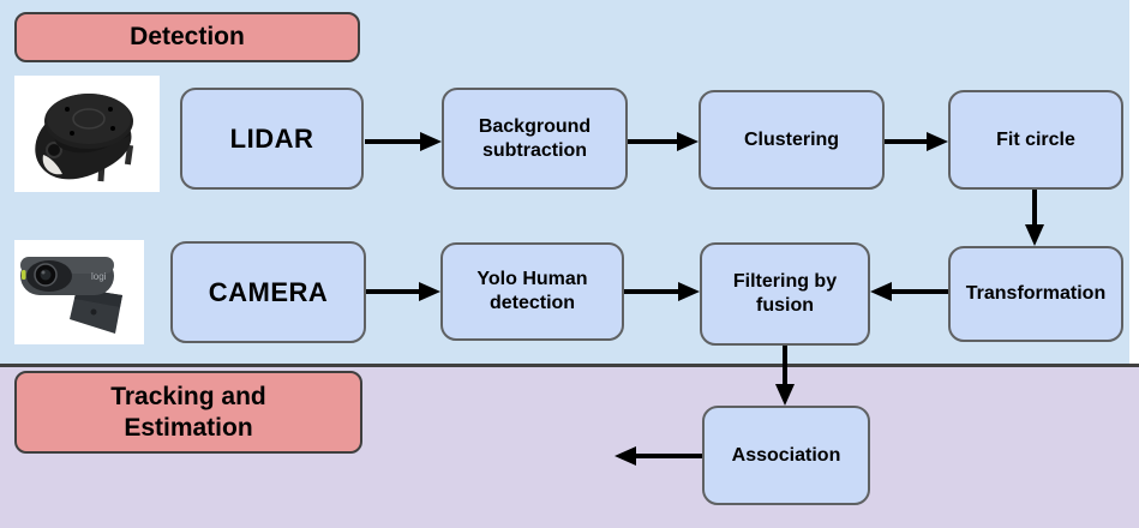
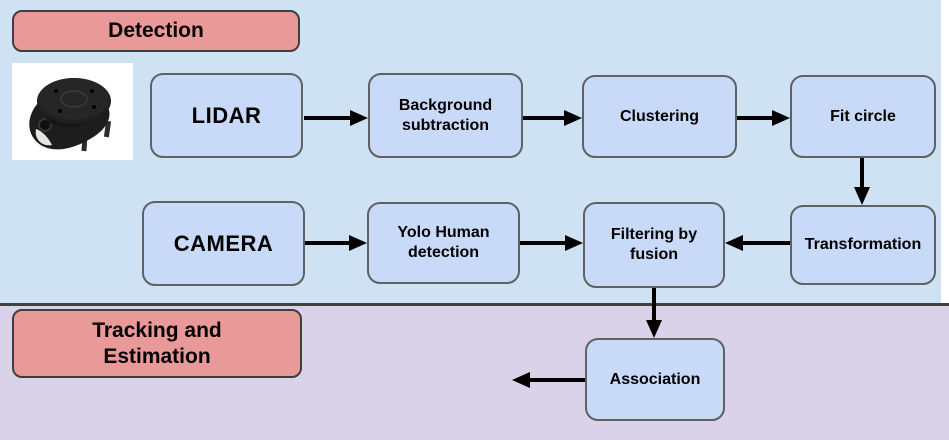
  Detection
  Tracking and Estimation
- logi
  LIDAR
  Background subtraction
  Clustering
  Fit circle
  CAMERA
  Yolo Human detection
  Filtering by fusion
  Transformation
  Association
